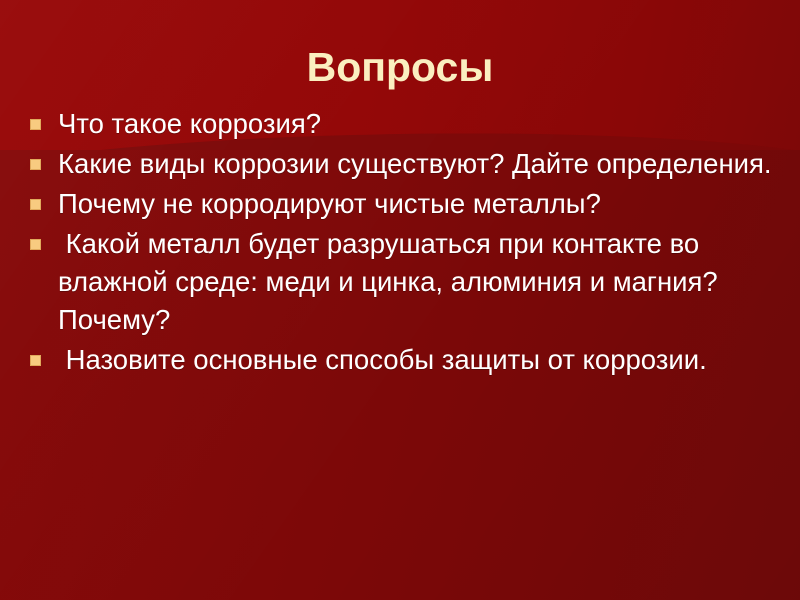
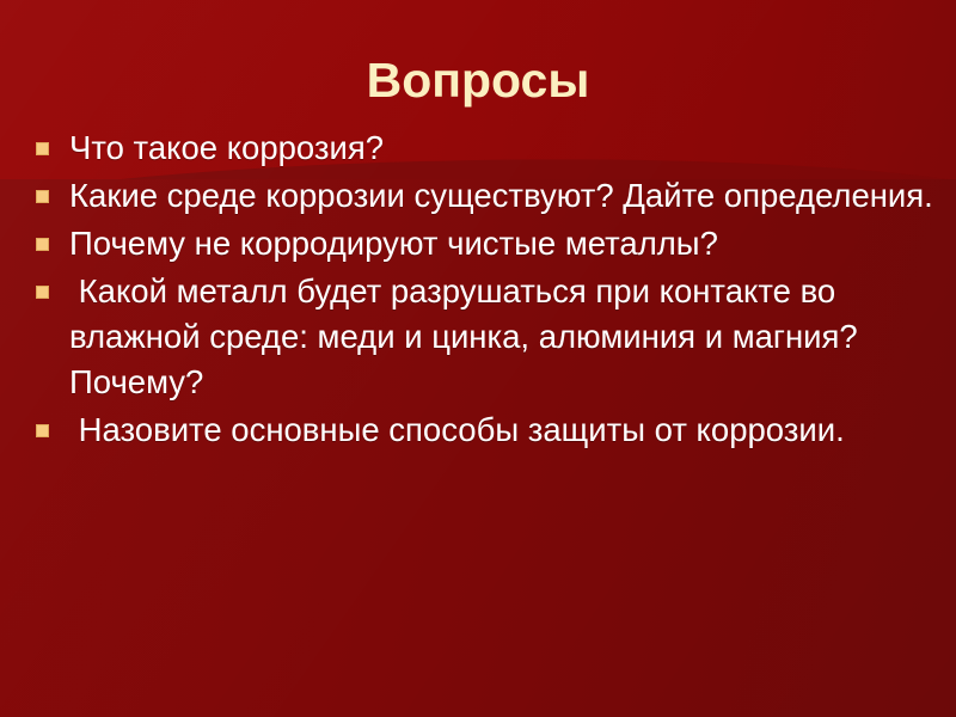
  Вопросы
  Что такое коррозия?
- Какие виды коррозии существуют? Дайте определения.
+ Какие среде коррозии существуют? Дайте определения.
  Почему не корродируют чистые металлы?
  Какой металл будет разрушаться при контакте во влажной среде: меди и цинка, алюминия и магния? Почему?
  Назовите основные способы защиты от коррозии.
